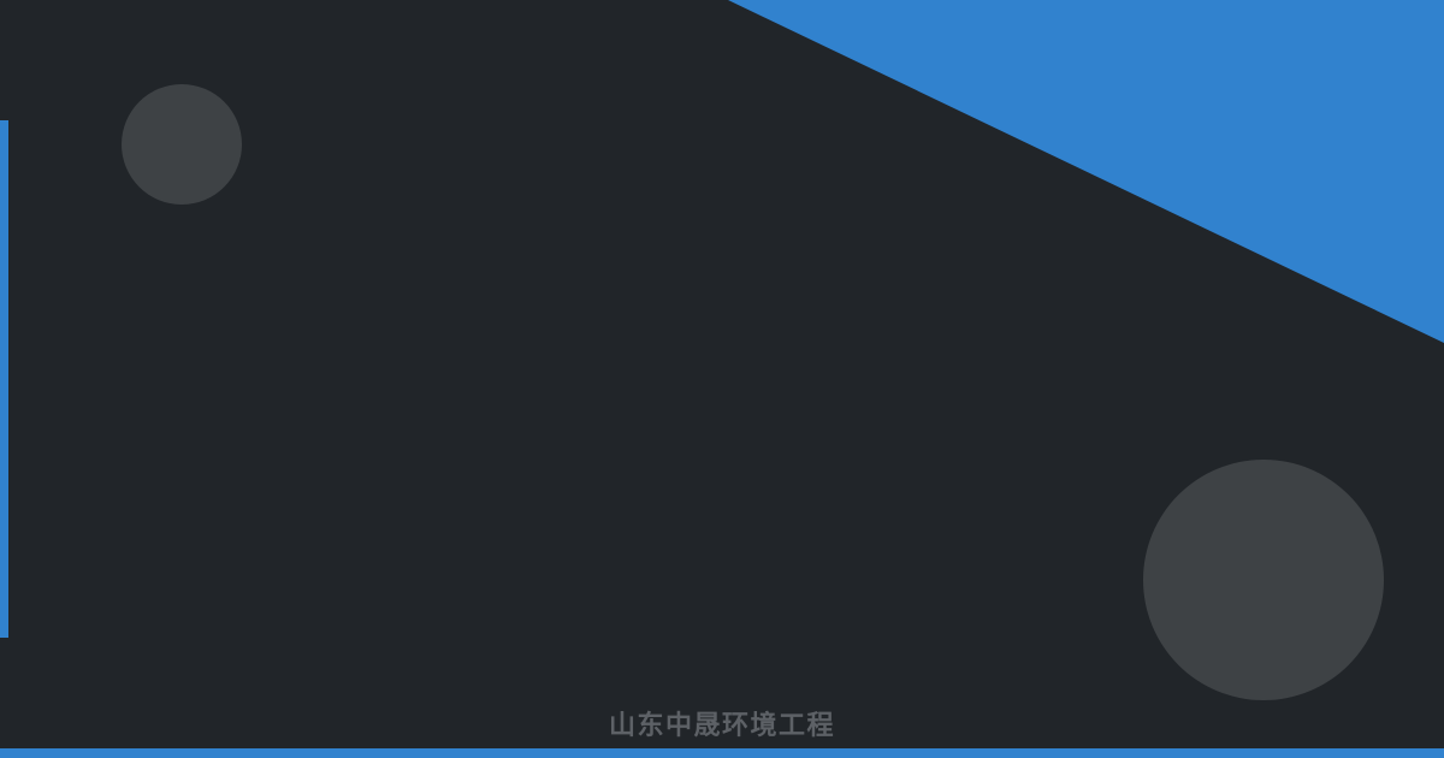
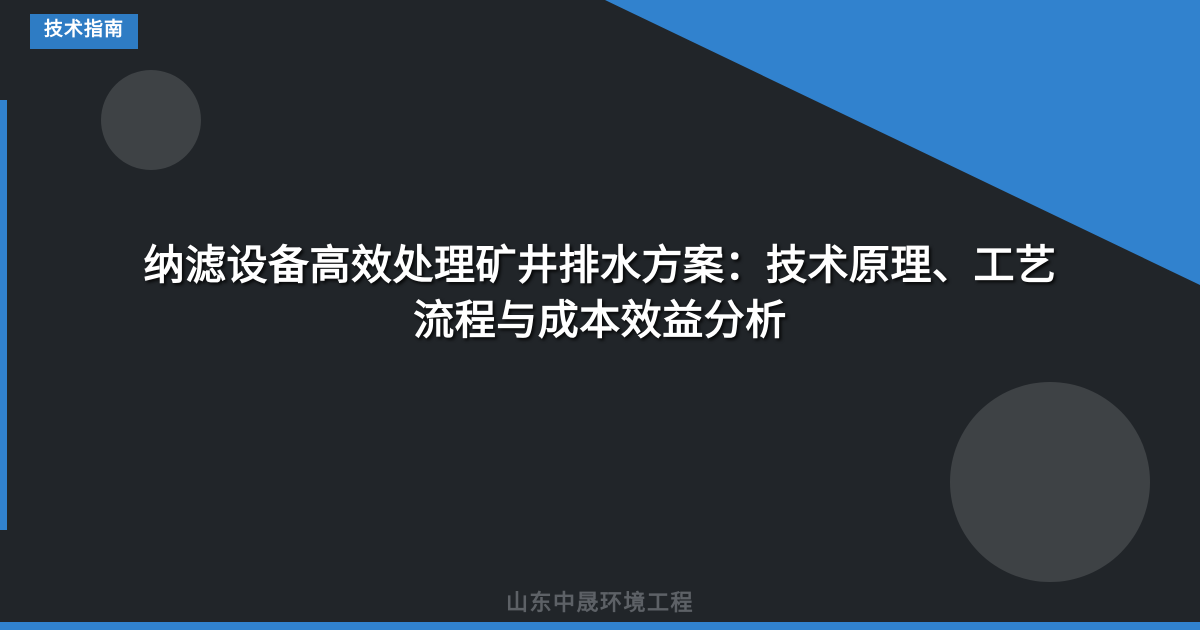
+ 技术指南
+ 纳滤设备高效处理矿井排水方案：技术原理、工艺
+ 流程与成本效益分析
  山东中晟环境工程
